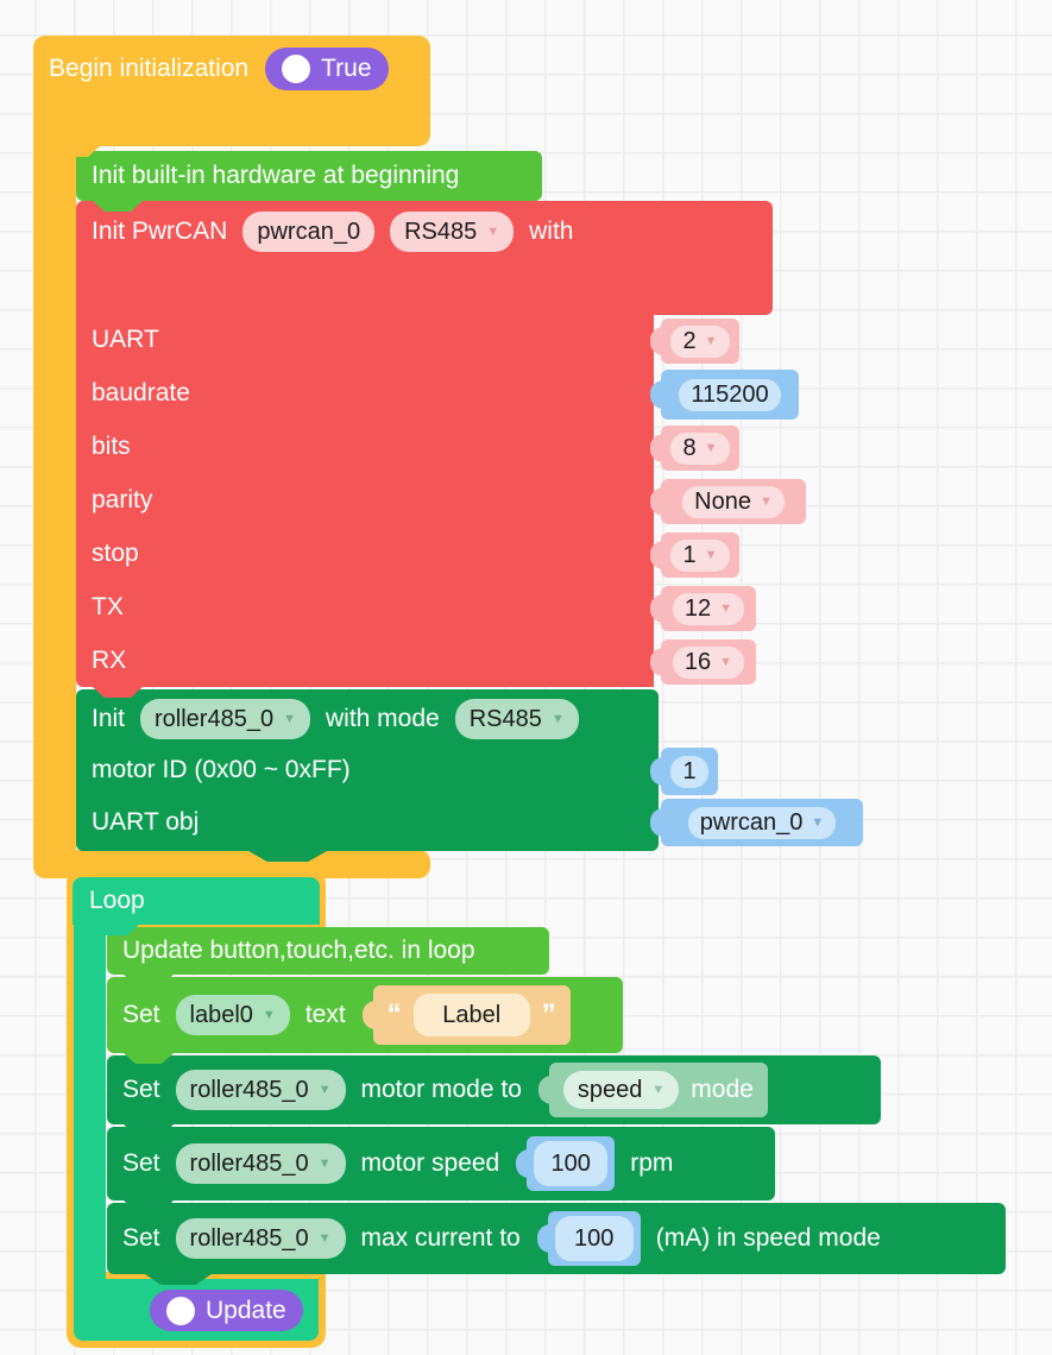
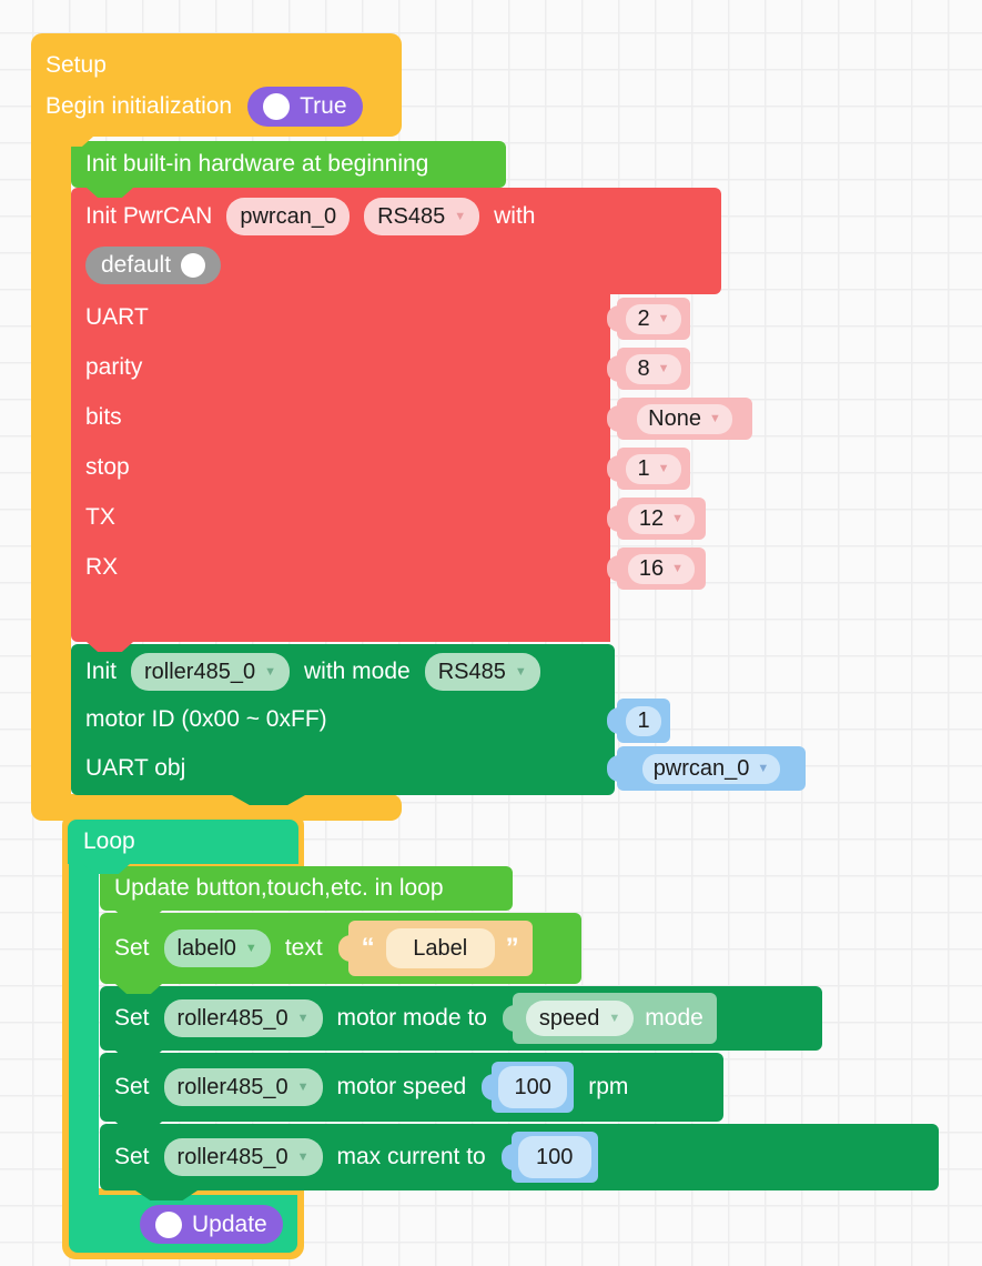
+ Setup
  Begin initialization
  True
  Init built-in hardware at beginning
  Init PwrCAN
  pwrcan_0
  RS485
  ▼
  with
+ default
  UART
  2
  ▼
- baudrate
- 115200
- bits
+ parity
  8
  ▼
- parity
+ bits
  None
  ▼
  stop
  1
  ▼
  TX
  12
  ▼
  RX
  16
  ▼
  Init
  roller485_0
  ▼
  with mode
  RS485
  ▼
  motor ID (0x00 ~ 0xFF)
  1
  UART obj
  pwrcan_0
  ▼
  Loop
  Update
  Update button,touch,etc. in loop
  Set
  label0
  ▼
  text
  “
  Label
  ”
  Set
  roller485_0
  ▼
  motor mode to
  speed
  ▼
  mode
  Set
  roller485_0
  ▼
  motor speed
  100
  rpm
  Set
  roller485_0
  ▼
  max current to
  100
- (mA) in speed mode
